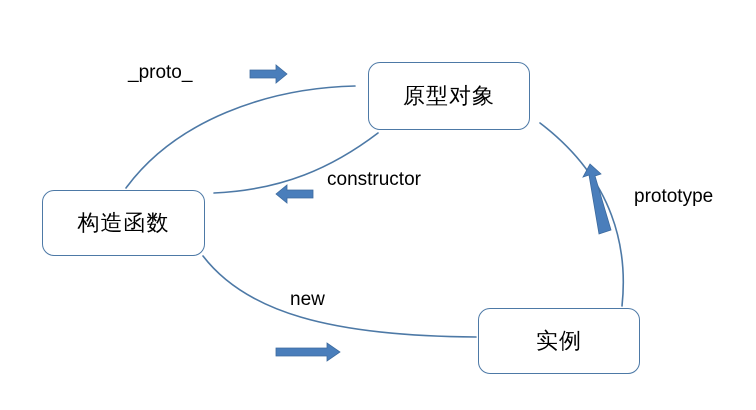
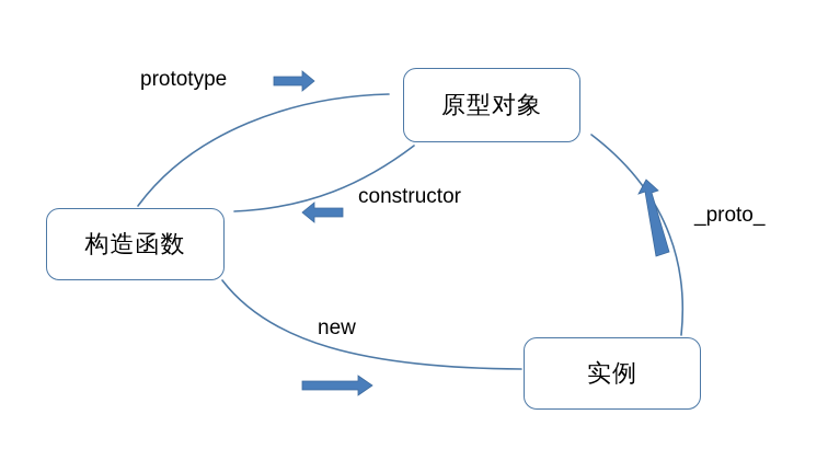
  原型对象
  构造函数
  实例
- _proto_
+ prototype
  constructor
  new
- prototype
+ _proto_
